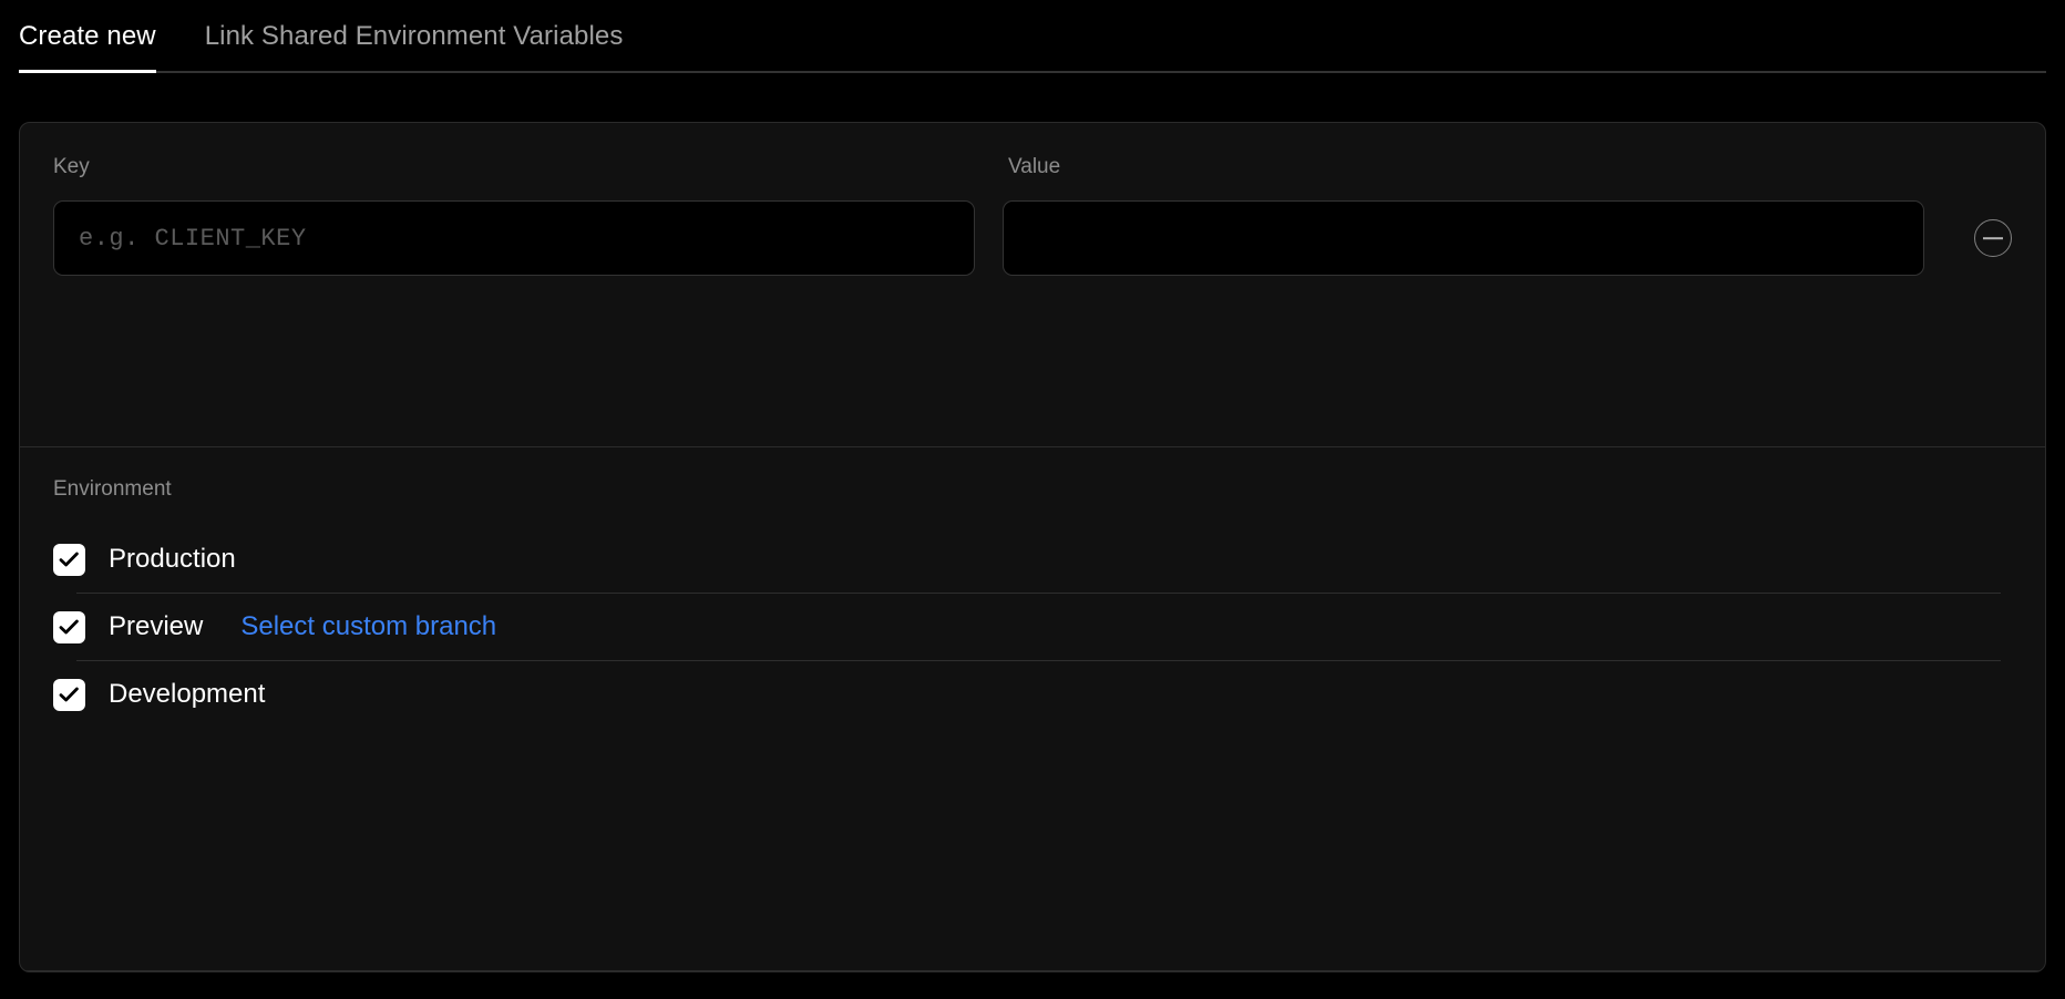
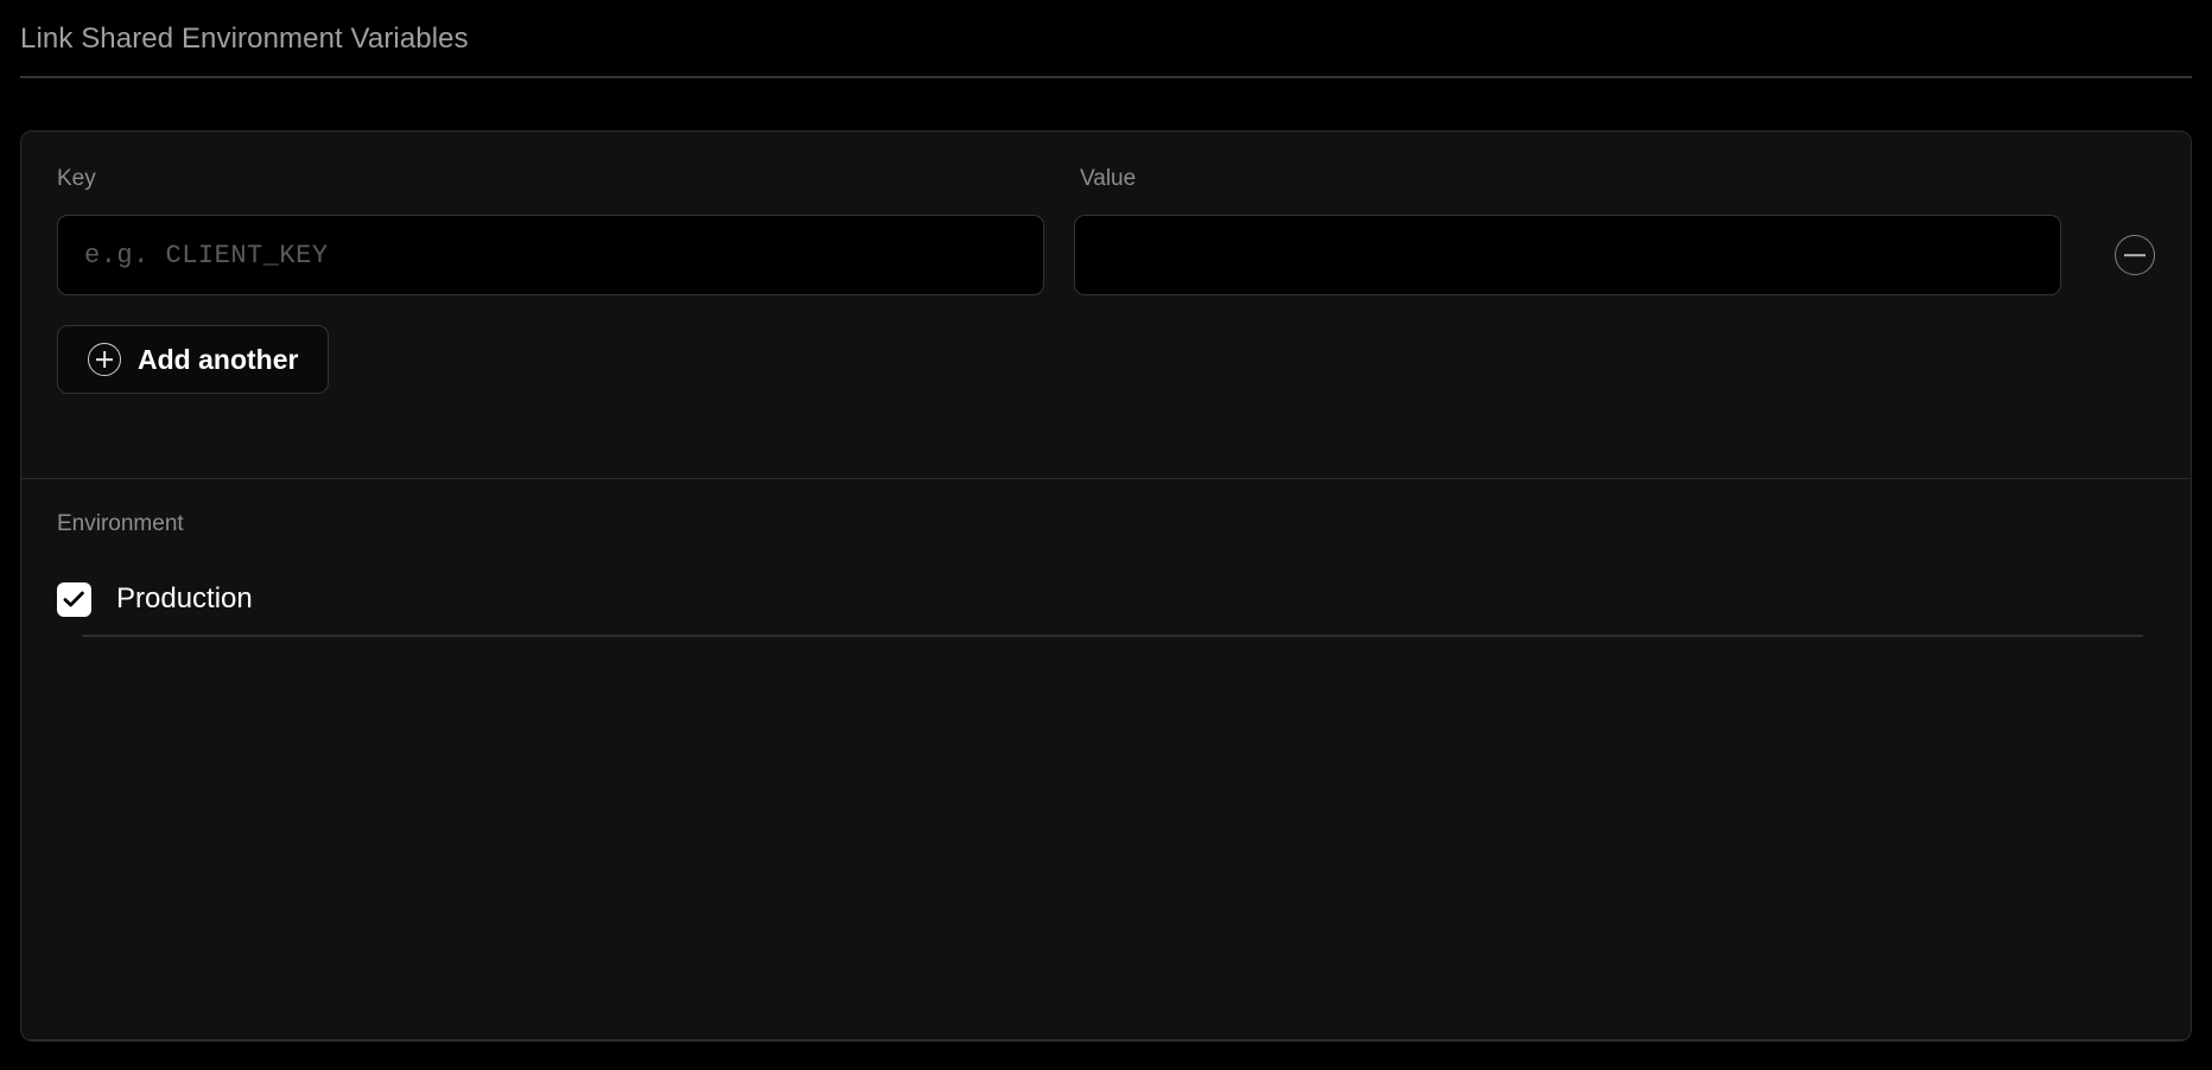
- Create new
  Link Shared Environment Variables
  Key
  Value
  e.g. CLIENT_KEY
+ Add another
  Environment
  Production
- Preview
- Select custom branch
- Development
